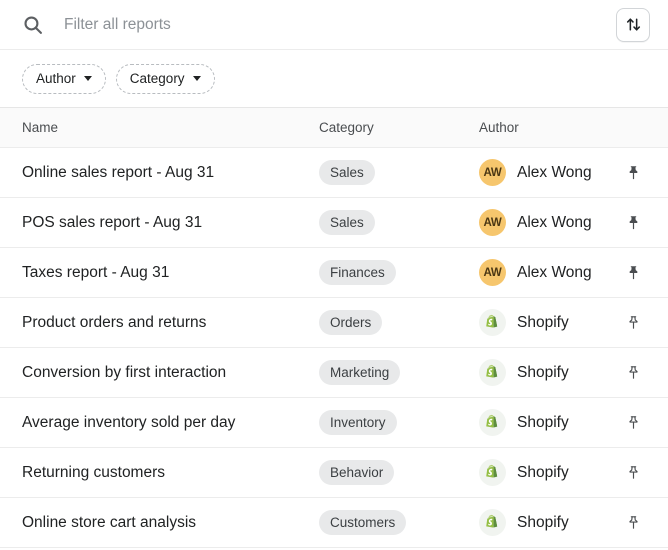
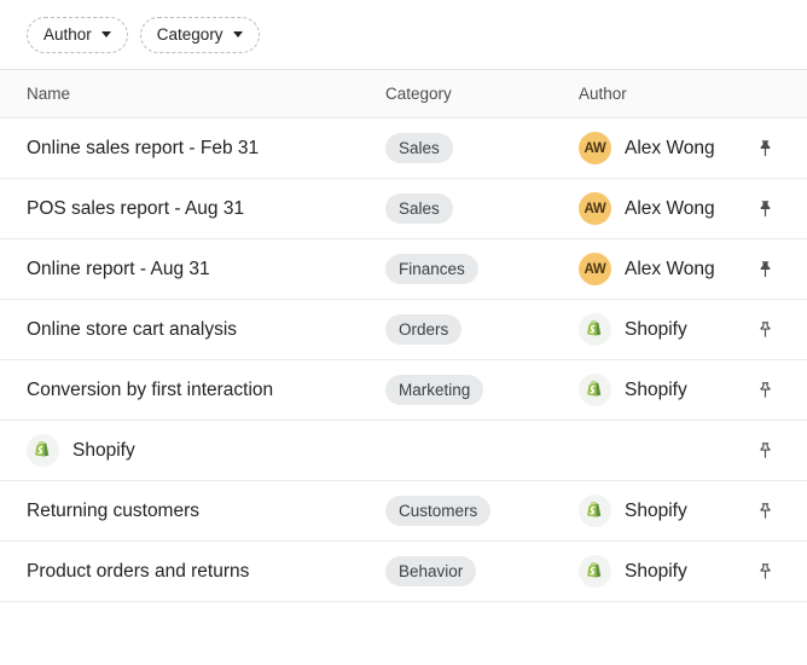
- Filter all reports
  Author
  Category
  Name
  Category
  Author
- Online sales report - Aug 31
+ Online sales report - Feb 31
  Sales
  AW
  Alex Wong
  POS sales report - Aug 31
  Sales
  AW
  Alex Wong
- Taxes report - Aug 31
+ Online report - Aug 31
  Finances
  AW
  Alex Wong
- Product orders and returns
+ Online store cart analysis
  Orders
  Shopify
  Conversion by first interaction
  Marketing
  Shopify
- Average inventory sold per day
- Inventory
  Shopify
  Returning customers
- Behavior
+ Customers
  Shopify
- Online store cart analysis
+ Product orders and returns
- Customers
+ Behavior
  Shopify
